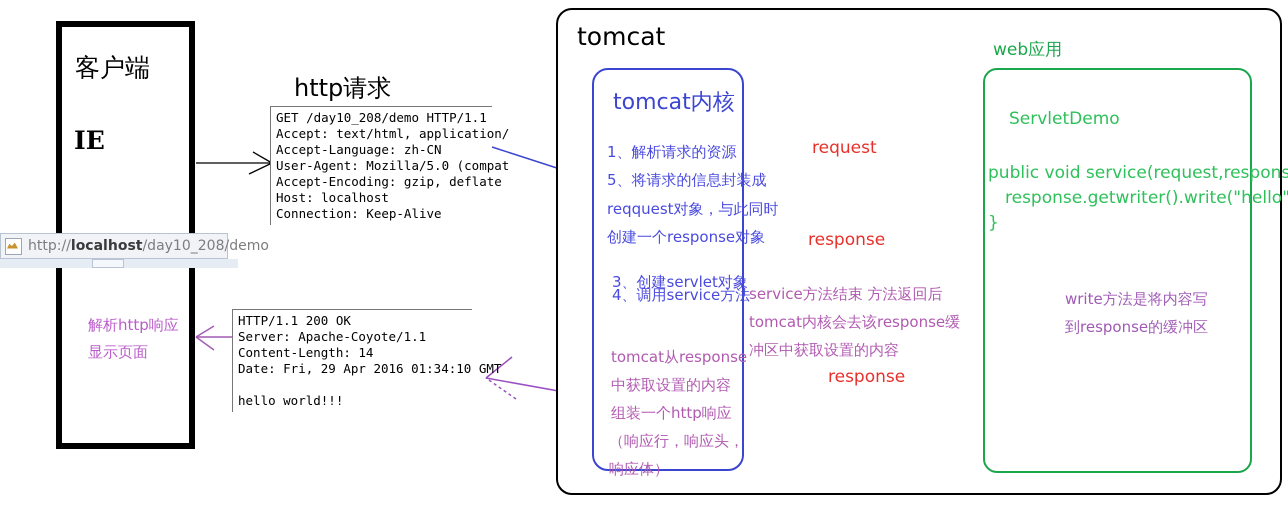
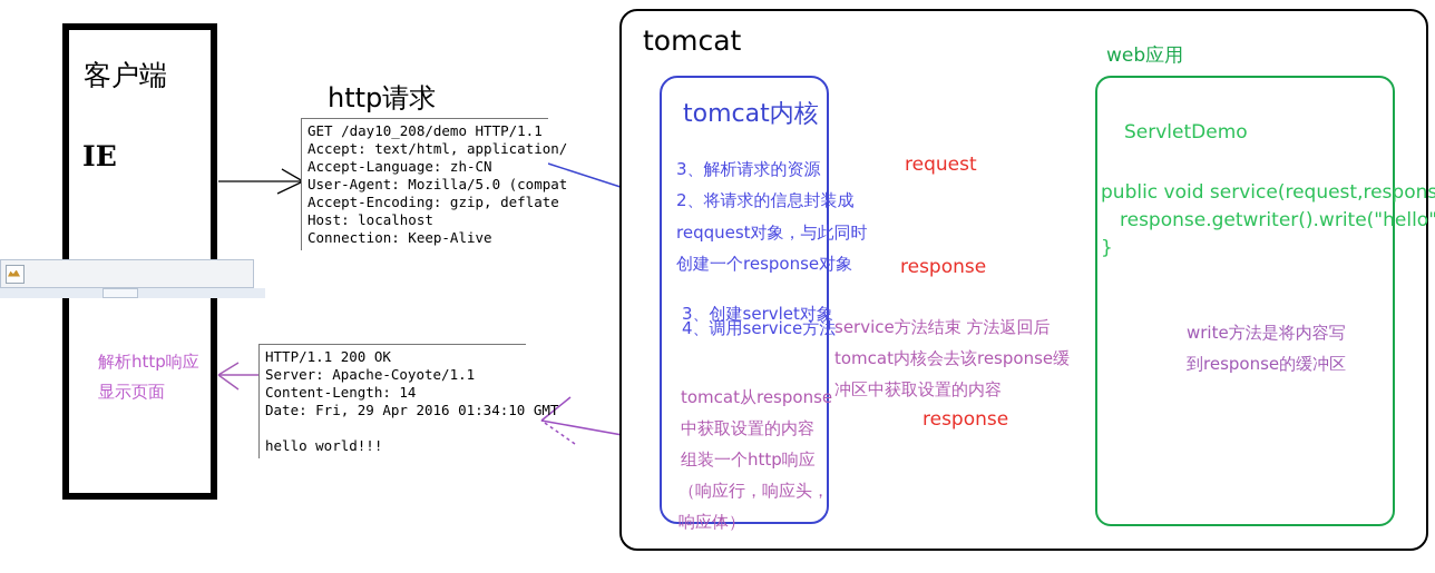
  客户端
  IE
- http://localhost/day10_208/demo
  解析http响应
  显示页面
  http请求
  GET /day10_208/demo HTTP/1.1
  Accept: text/html, application/
  Accept-Language: zh-CN
  User-Agent: Mozilla/5.0 (compat
  Accept-Encoding: gzip, deflate
  Host: localhost
  Connection: Keep-Alive
  HTTP/1.1 200 OK
  Server: Apache-Coyote/1.1
  Content-Length: 14
  Date: Fri, 29 Apr 2016 01:34:10 GMT
  hello world!!!
  tomcat
  tomcat内核
- 1、解析请求的资源
+ 3、解析请求的资源
- 5、将请求的信息封装成
+ 2、将请求的信息封装成
  reqquest对象，与此同时
  创建一个response对象
  3、创建servlet对象
  4、调用service方法
  tomcat从response
  中获取设置的内容
  组装一个http响应
  （响应行，响应头，
  响应体）
  request
  response
  response
  service方法结束 方法返回后
  tomcat内核会去该response缓
  冲区中获取设置的内容
  web应用
  ServletDemo
  public void service(request,respons
  response.getwriter().write("hello"
  }
  write方法是将内容写
  到response的缓冲区
